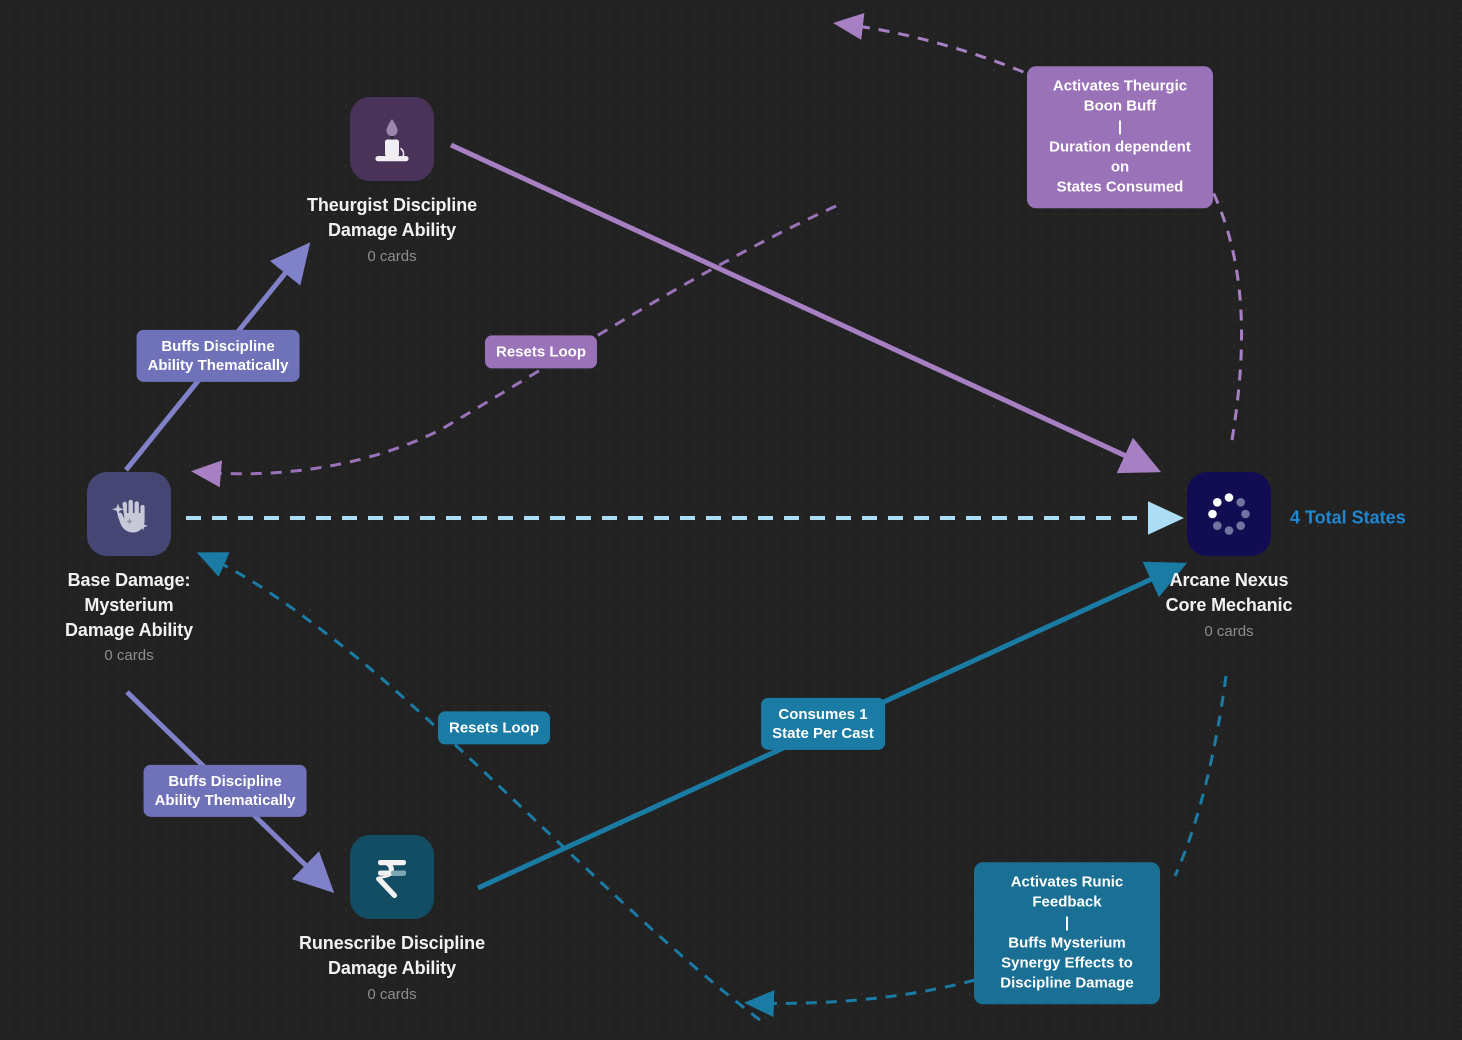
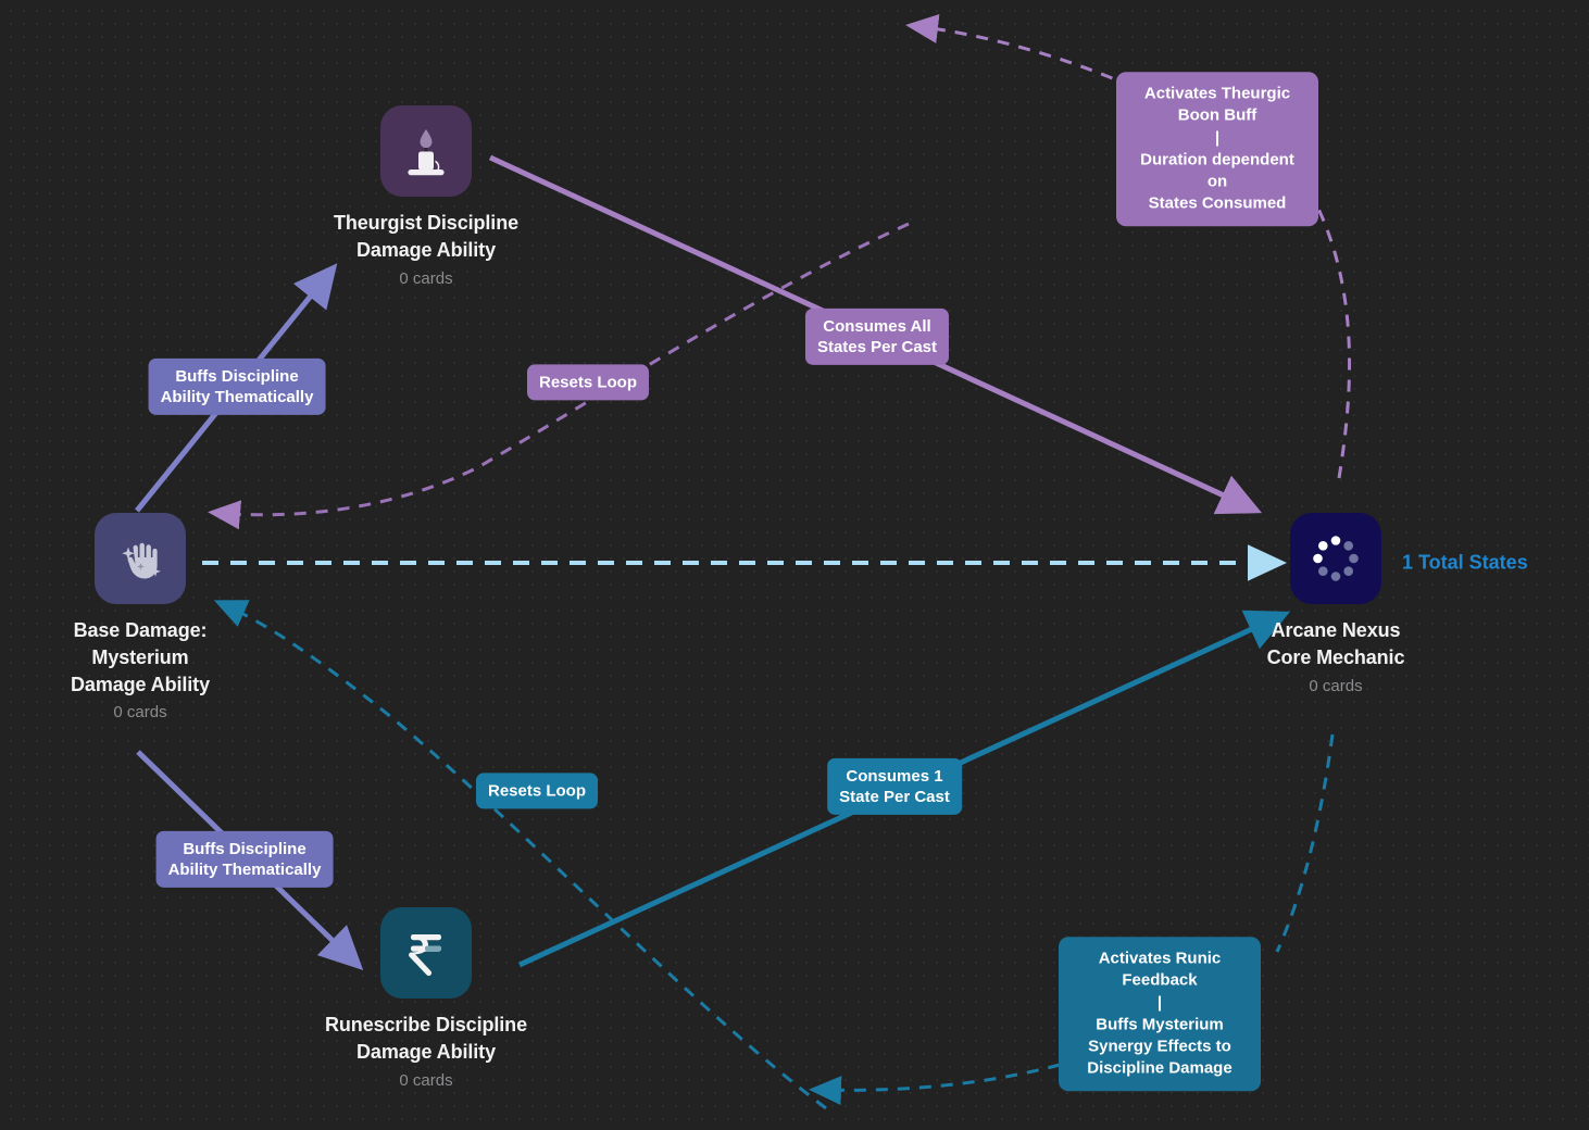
  Base Damage:
  Mysterium
  Damage Ability
  0 cards
  Theurgist Discipline
  Damage Ability
  0 cards
  Runescribe Discipline
  Damage Ability
  0 cards
  Arcane Nexus
  Core Mechanic
  0 cards
- 4 Total States
+ 1 Total States
  Buffs Discipline
  Ability Thematically
  Buffs Discipline
  Ability Thematically
  Resets Loop
  Resets Loop
+ Consumes All
+ States Per Cast
  Consumes 1
  State Per Cast
  Activates Theurgic
  Boon Buff
  |
  Duration dependent on
  States Consumed
  Activates Runic
  Feedback
  |
  Buffs Mysterium
  Synergy Effects to
  Discipline Damage
